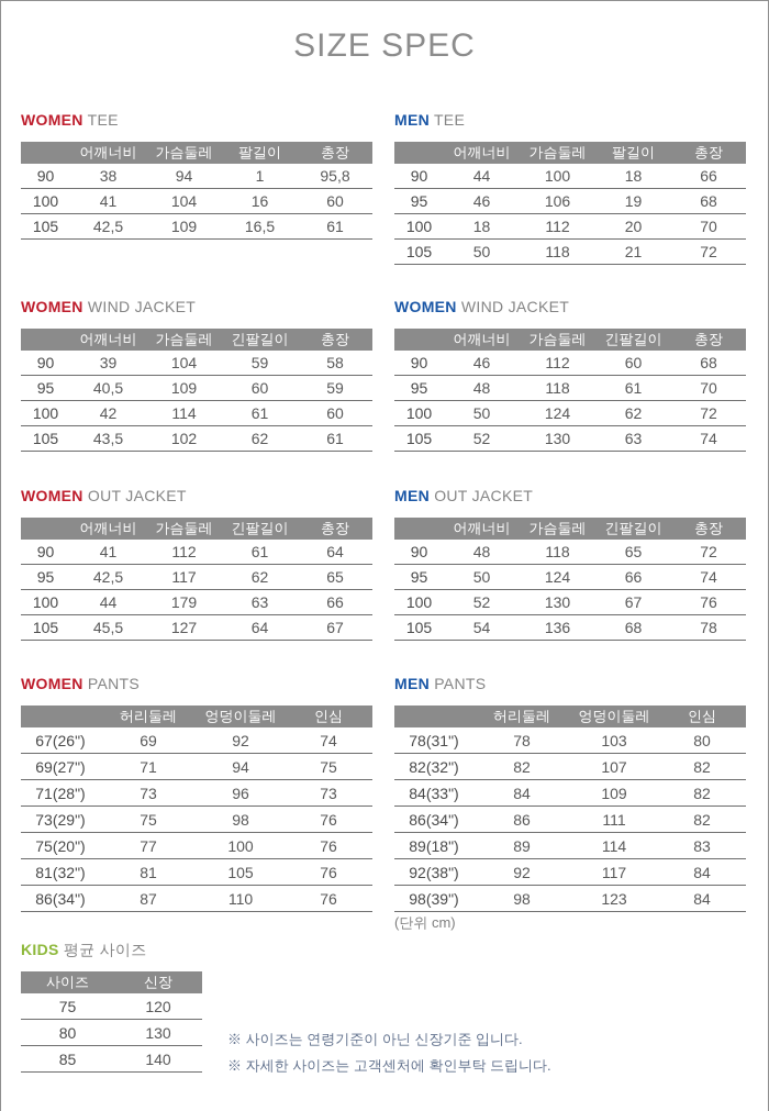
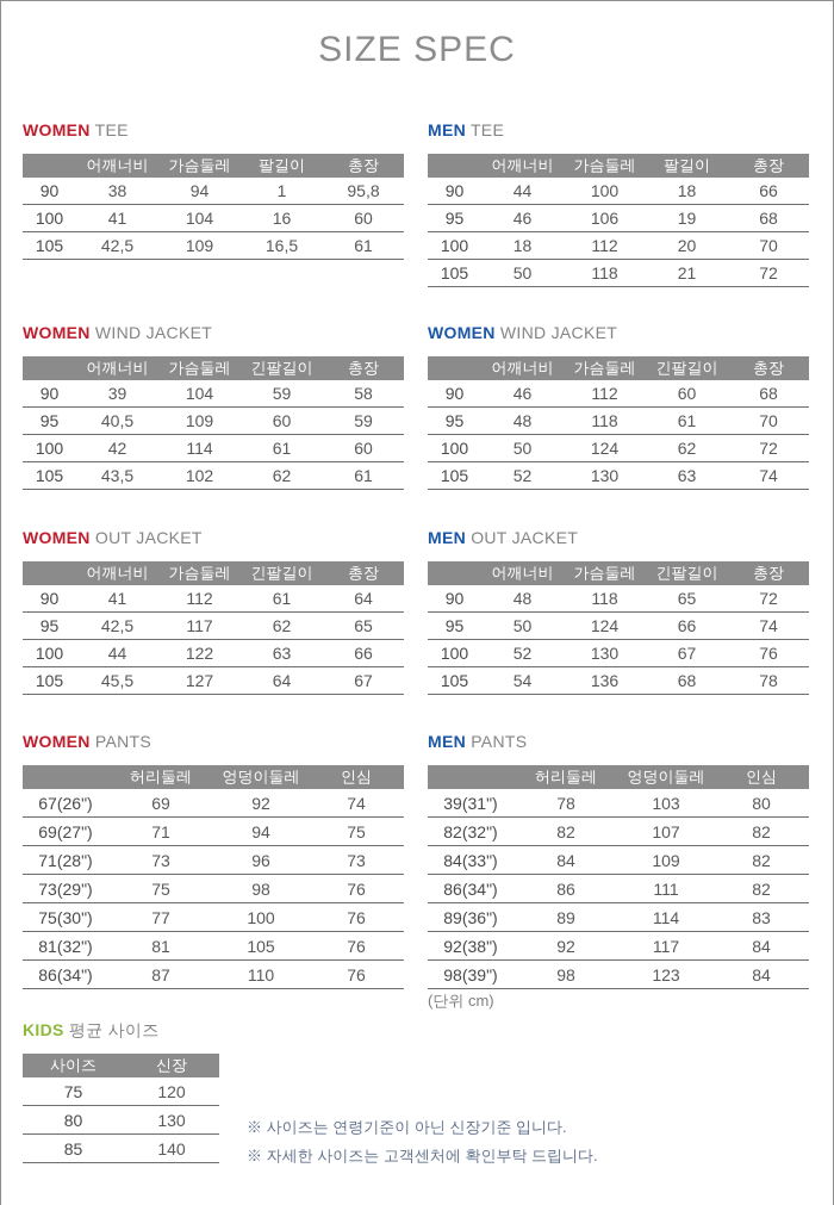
  SIZE SPEC
  WOMEN TEE
  	어깨너비	가슴둘레	팔길이	총장
  90	38	94	1	95,8
  100	41	104	16	60
  105	42,5	109	16,5	61
  MEN TEE
  	어깨너비	가슴둘레	팔길이	총장
  90	44	100	18	66
  95	46	106	19	68
  100	18	112	20	70
  105	50	118	21	72
  WOMEN WIND JACKET
  	어깨너비	가슴둘레	긴팔길이	총장
  90	39	104	59	58
  95	40,5	109	60	59
  100	42	114	61	60
  105	43,5	102	62	61
  WOMEN WIND JACKET
  	어깨너비	가슴둘레	긴팔길이	총장
  90	46	112	60	68
  95	48	118	61	70
  100	50	124	62	72
  105	52	130	63	74
  WOMEN OUT JACKET
  	어깨너비	가슴둘레	긴팔길이	총장
  90	41	112	61	64
  95	42,5	117	62	65
- 100	44	179	63	66
+ 100	44	122	63	66
  105	45,5	127	64	67
  MEN OUT JACKET
  	어깨너비	가슴둘레	긴팔길이	총장
  90	48	118	65	72
  95	50	124	66	74
  100	52	130	67	76
  105	54	136	68	78
  WOMEN PANTS
  	허리둘레	엉덩이둘레	인심
  67(26")	69	92	74
  69(27")	71	94	75
  71(28")	73	96	73
  73(29")	75	98	76
- 75(20")	77	100	76
+ 75(30")	77	100	76
  81(32")	81	105	76
  86(34")	87	110	76
  MEN PANTS
  	허리둘레	엉덩이둘레	인심
- 78(31")	78	103	80
+ 39(31")	78	103	80
  82(32")	82	107	82
  84(33")	84	109	82
  86(34")	86	111	82
- 89(18")	89	114	83
+ 89(36")	89	114	83
  92(38")	92	117	84
  98(39")	98	123	84
  KIDS 평균 사이즈
  사이즈	신장
  75	120
  80	130
  85	140
  (단위 cm)
  ※ 사이즈는 연령기준이 아닌 신장기준 입니다.
  ※ 자세한 사이즈는 고객센처에 확인부탁 드립니다.
